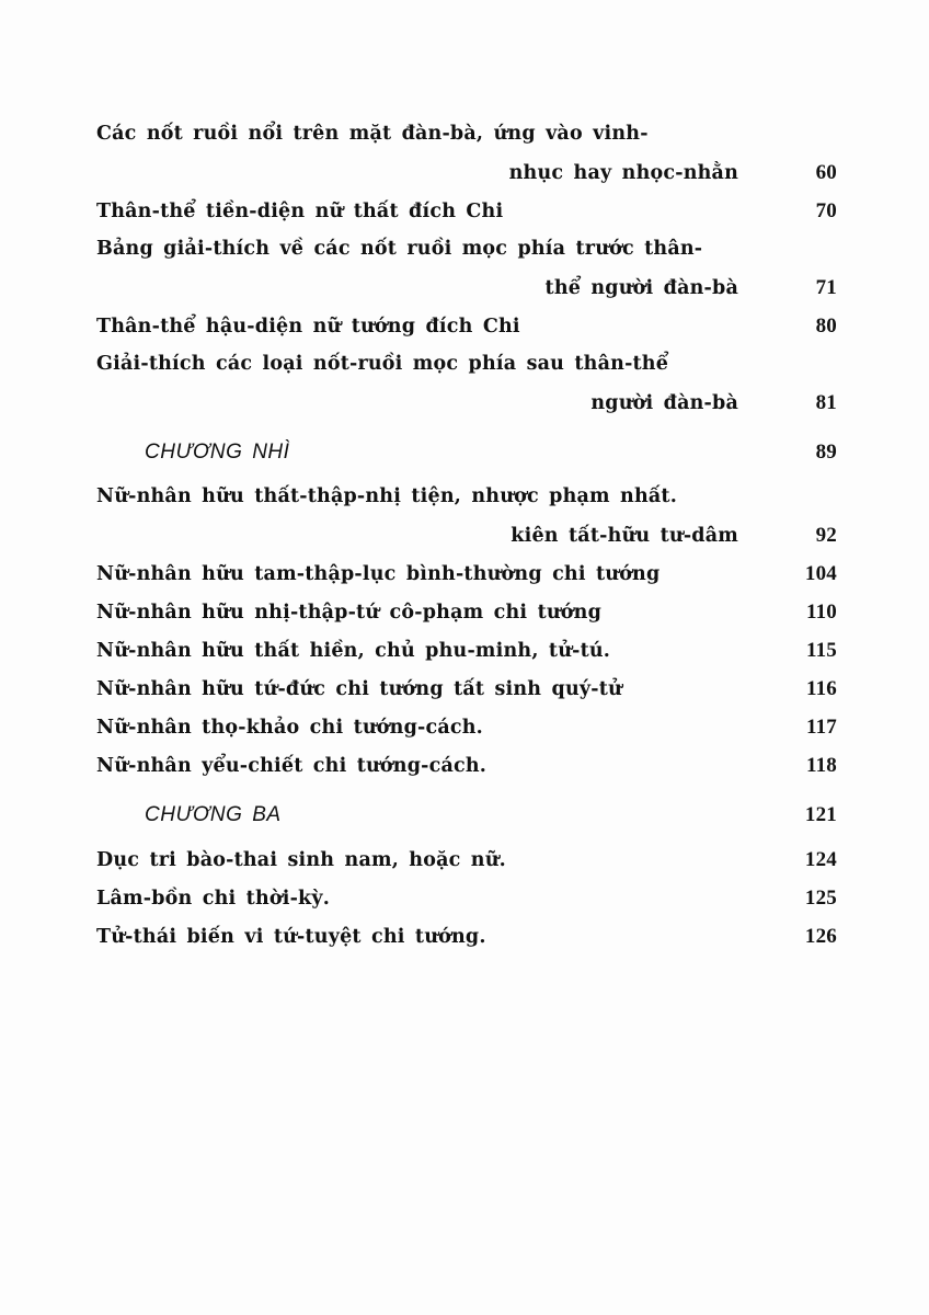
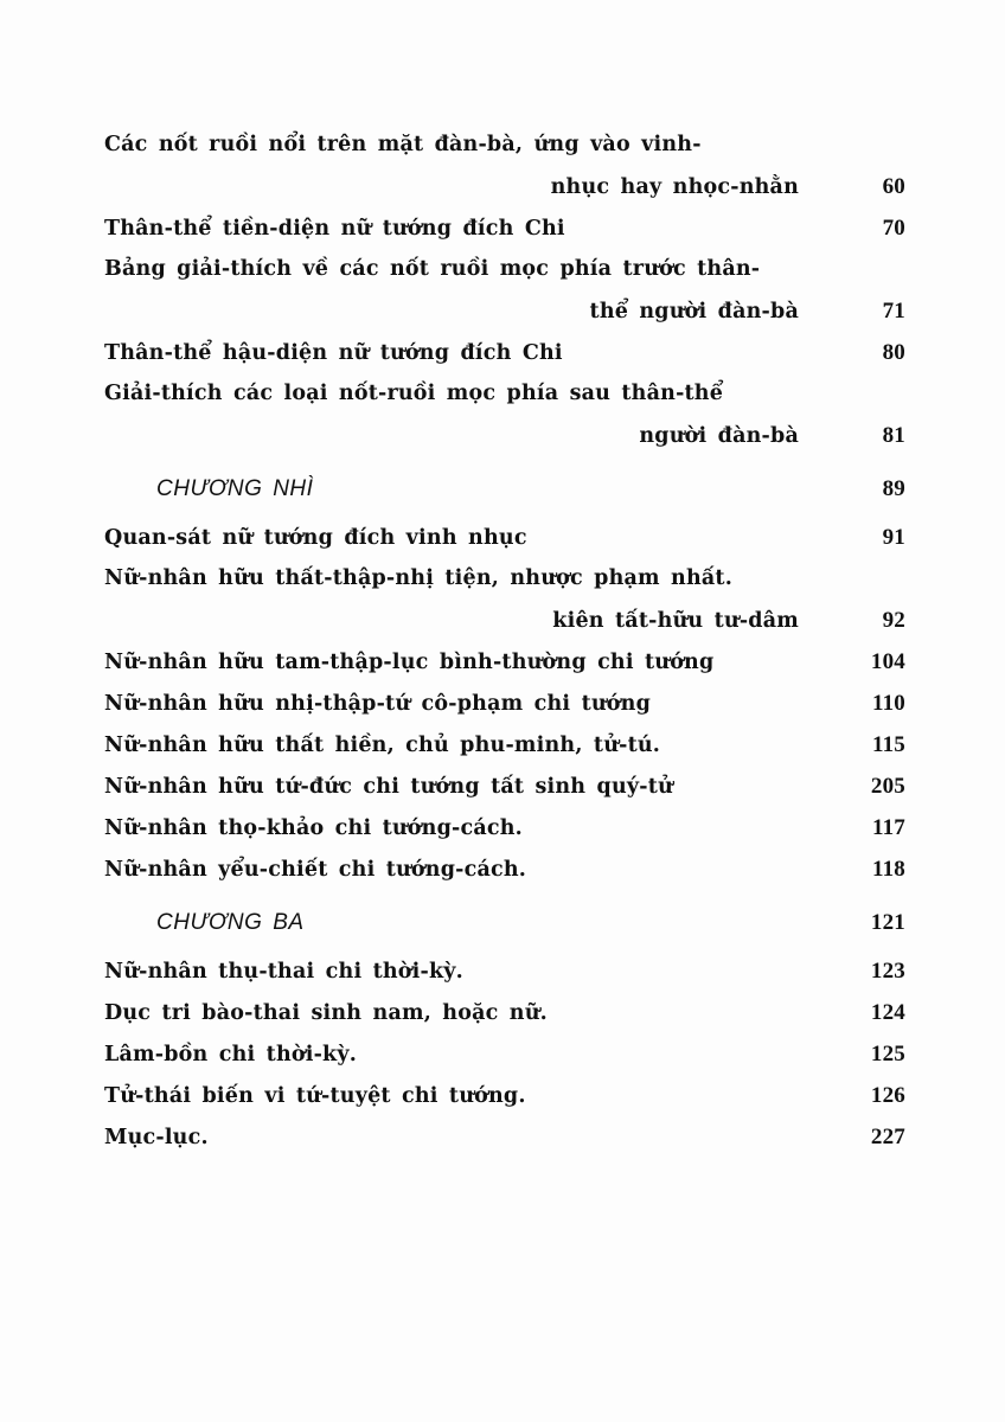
  Các nốt ruồi nổi trên mặt đàn-bà, ứng vào vinh-
  nhục hay nhọc-nhằn
  60
- Thân-thể tiền-diện nữ thất đích Chi
+ Thân-thể tiền-diện nữ tướng đích Chi
  70
  Bảng giải-thích về các nốt ruồi mọc phía trước thân-
  thể người đàn-bà
  71
  Thân-thể hậu-diện nữ tướng đích Chi
  80
  Giải-thích các loại nốt-ruồi mọc phía sau thân-thể
  người đàn-bà
  81
  CHƯƠNG NHÌ
  89
+ Quan-sát nữ tướng đích vinh nhục
+ 91
  Nữ-nhân hữu thất-thập-nhị tiện, nhược phạm nhất.
  kiên tất-hữu tư-dâm
  92
  Nữ-nhân hữu tam-thập-lục bình-thường chi tướng
  104
  Nữ-nhân hữu nhị-thập-tứ cô-phạm chi tướng
  110
  Nữ-nhân hữu thất hiền, chủ phu-minh, tử-tú.
  115
  Nữ-nhân hữu tứ-đức chi tướng tất sinh quý-tử
- 116
+ 205
  Nữ-nhân thọ-khảo chi tướng-cách.
  117
  Nữ-nhân yểu-chiết chi tướng-cách.
  118
  CHƯƠNG BA
  121
+ Nữ-nhân thụ-thai chi thời-kỳ.
+ 123
  Dục tri bào-thai sinh nam, hoặc nữ.
  124
  Lâm-bồn chi thời-kỳ.
  125
  Tử-thái biến vi tứ-tuyệt chi tướng.
  126
+ Mục-lục.
+ 227
